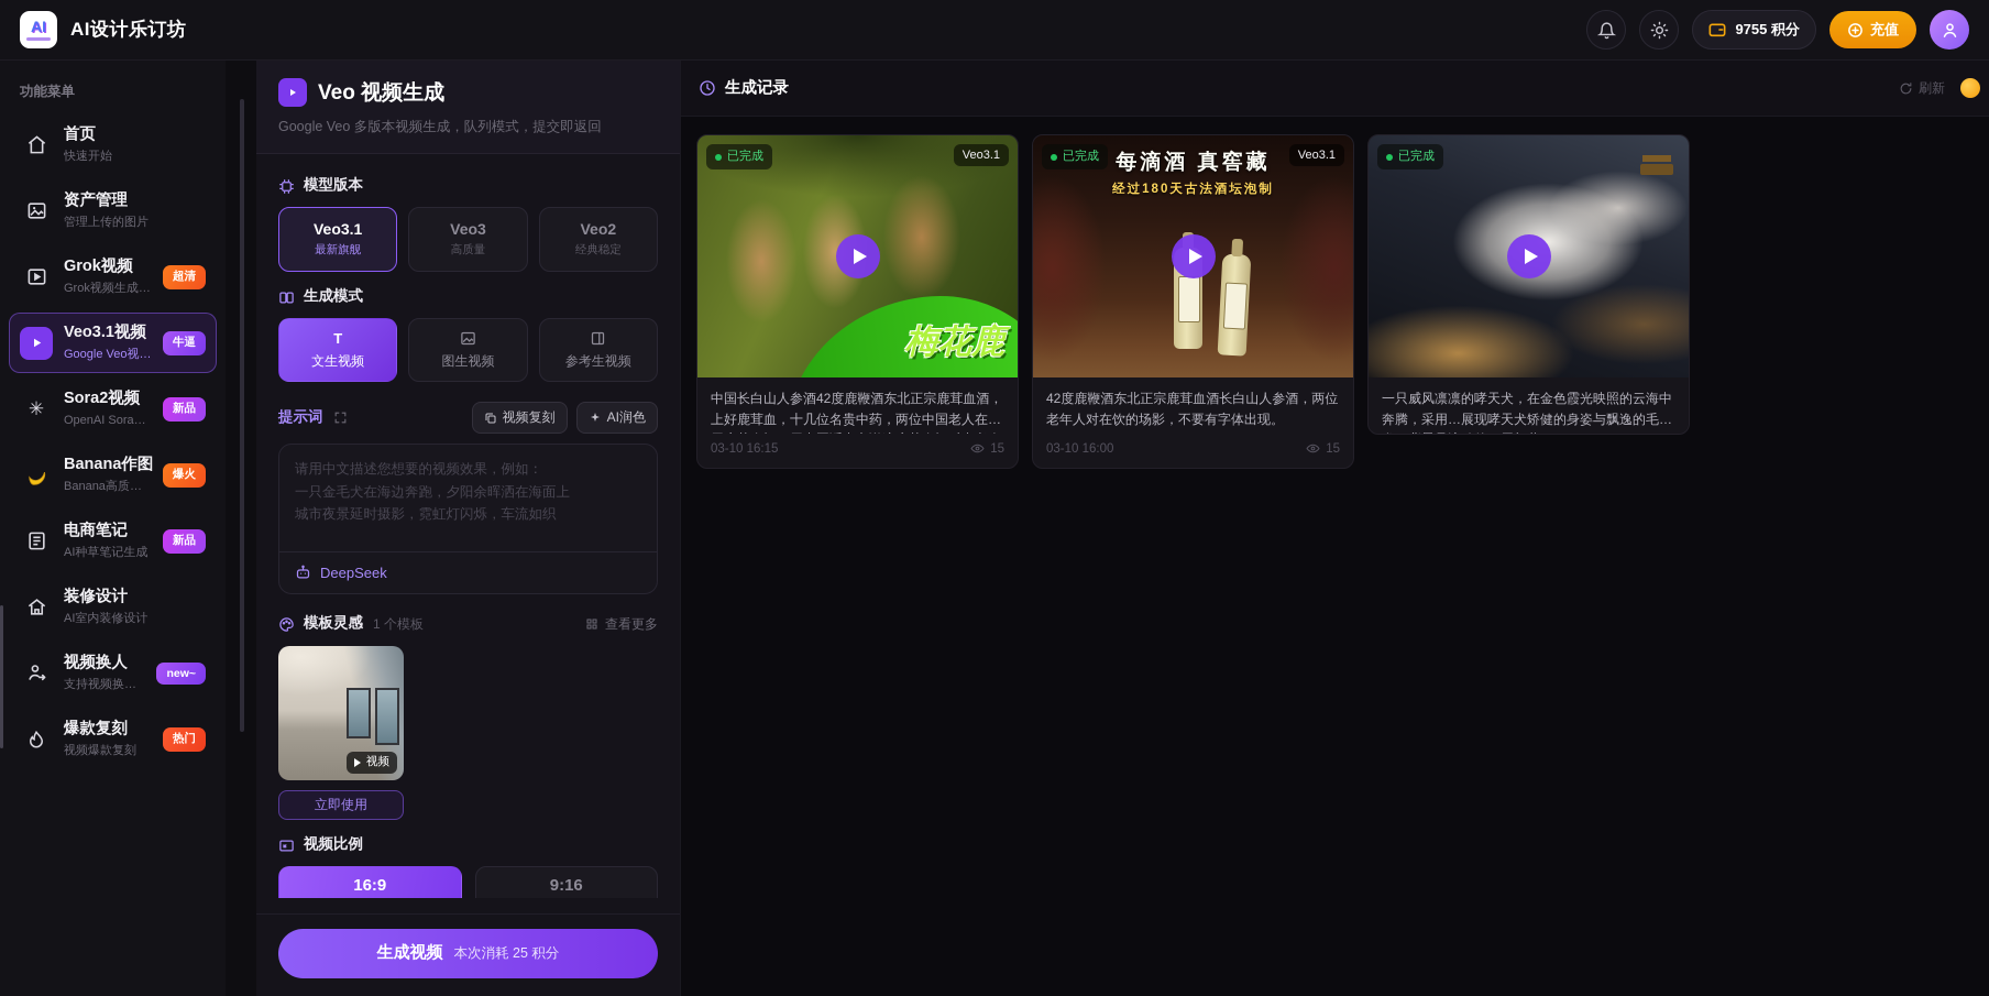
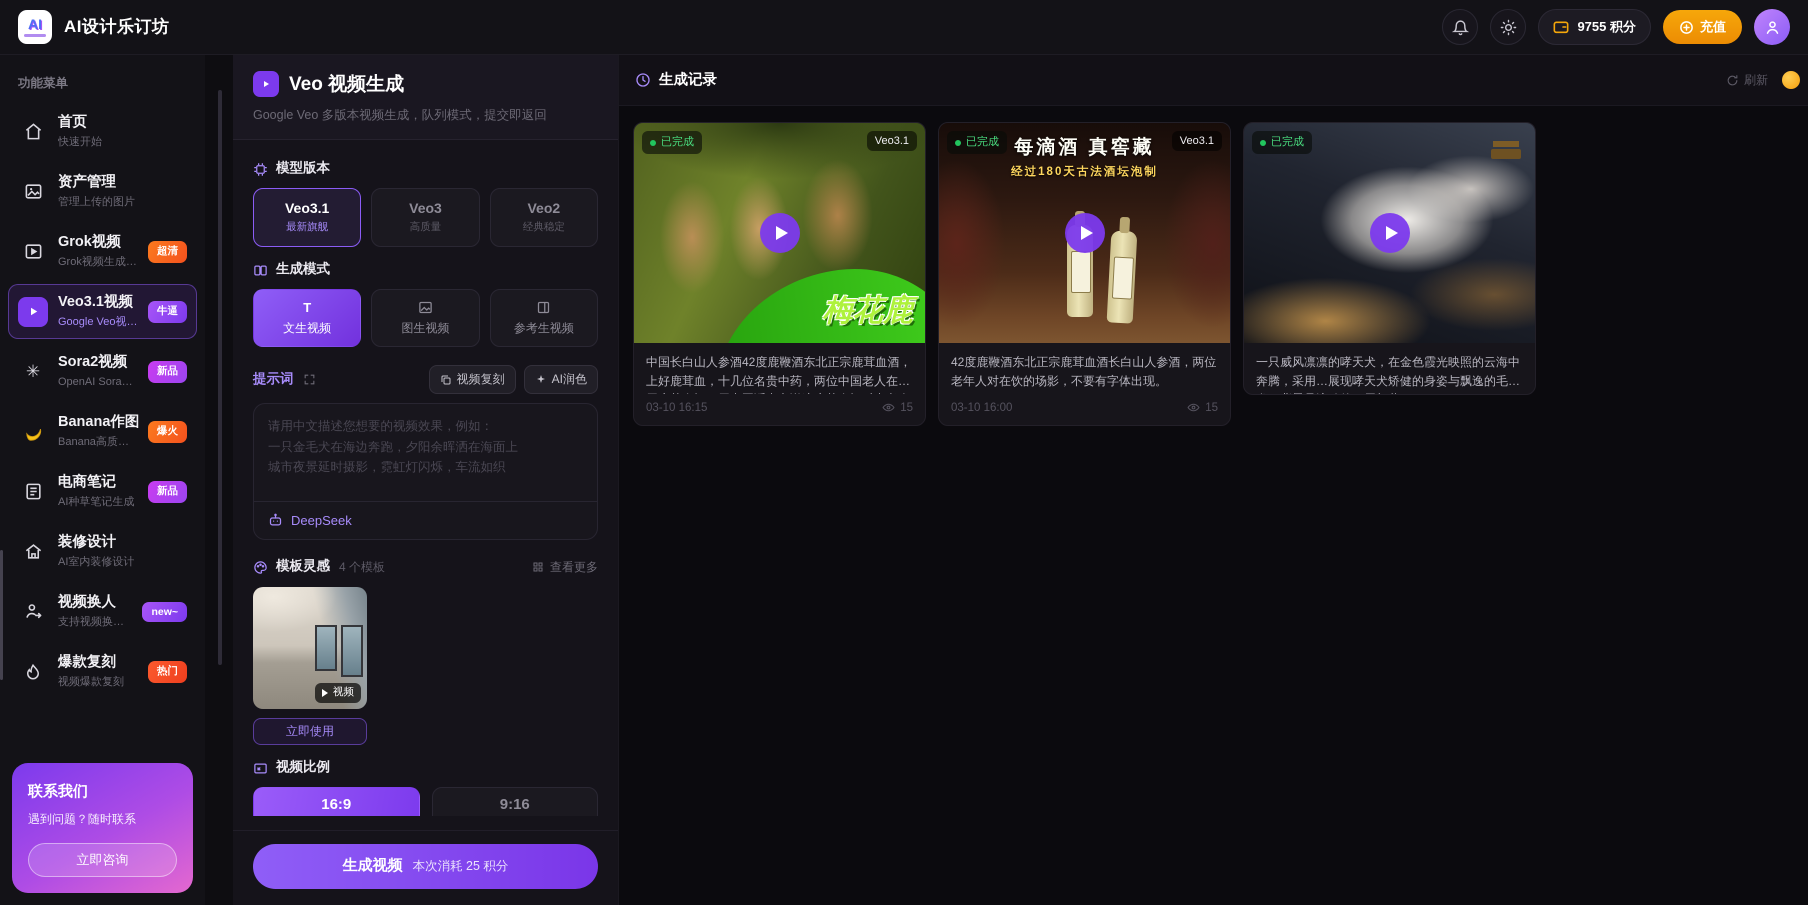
  AI
  AI设计乐订坊
  9755 积分
  充值
  功能菜单
  首页
  快速开始
  资产管理
  管理上传的图片
  Grok视频
  Grok视频生成，
  超清
  Veo3.1视频
  Google Veo视频
  牛逼
  ✳
  Sora2视频
  OpenAI Sora视
  新品
  Banana作图
  Banana高质量图
  爆火
  电商笔记
  AI种草笔记生成
  新品
  装修设计
  AI室内装修设计
  视频换人
  支持视频换脸换
  new~
  爆款复刻
  视频爆款复刻
  热门
+ 联系我们
+ 遇到问题？随时联系
+ 立即咨询
  Veo 视频生成
  Google Veo 多版本视频生成，队列模式，提交即返回
  模型版本
  Veo3.1
  最新旗舰
  Veo3
  高质量
  Veo2
  经典稳定
  生成模式
  T
  文生视频
  图生视频
  参考生视频
  提示词
  视频复刻
  AI润色
  请用中文描述您想要的视频效果，例如：
  一只金毛犬在海边奔跑，夕阳余晖洒在海面上
  城市夜景延时摄影，霓虹灯闪烁，车流如织
  DeepSeek
  模板灵感
- 1 个模板
+ 4 个模板
  查看更多
  视频
  立即使用
  视频比例
  16:9
  9:16
  生成视频
  本次消耗 25 积分
  生成记录
  刷新
  已完成
  Veo3.1
  梅花鹿
  03-10 16:15
  15
  已完成
  Veo3.1
  每滴酒 真窖藏
  经过180天古法酒坛泡制
  42度鹿鞭酒东北正宗鹿茸血酒长白山人参酒，两位老年人对在饮的场影，不要有字体出现。
  03-10 16:00
  15
  已完成
  一只威风凛凛的哮天犬，在金色霞光映照的云海中奔腾，采用…展现哮天犬矫健的身姿与飘逸的毛
